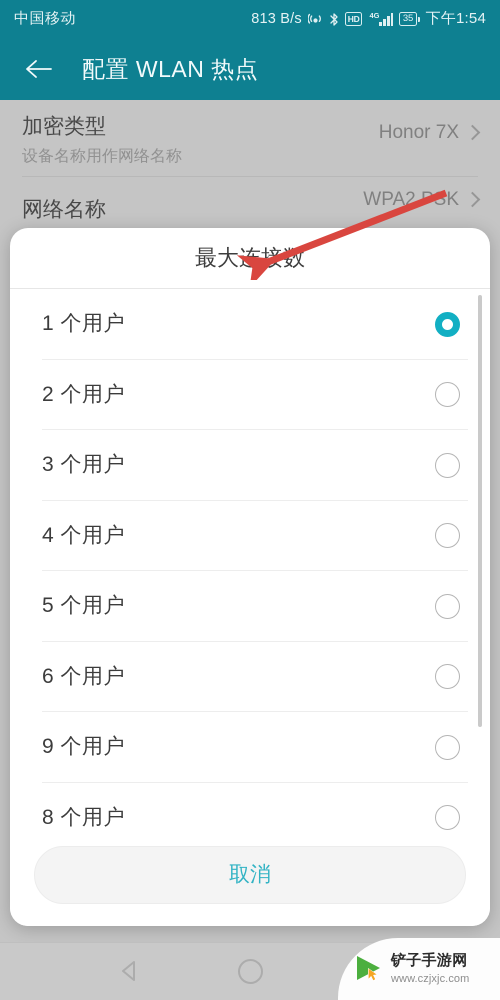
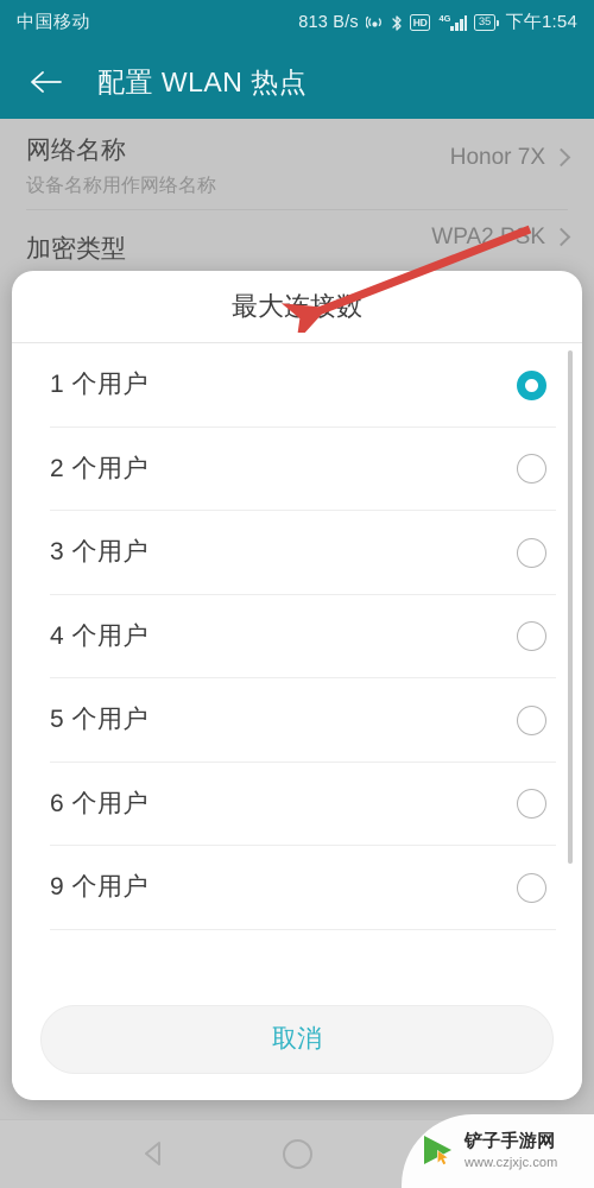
  中国移动
  813 B/s
  HD
  4G
  35
  下午1:54
  配置 WLAN 热点
- 加密类型
+ 网络名称
  设备名称用作网络名称
  Honor 7X
- 网络名称
+ 加密类型
  WPA2SK
  最大连数
  1 个用户
  2 个用户
  3 个用户
  4 个用户
  5 个用户
  6 个用户
  9 个用户
- 8 个用户
  取消
  铲子手游网
  www.czjxjc.com
